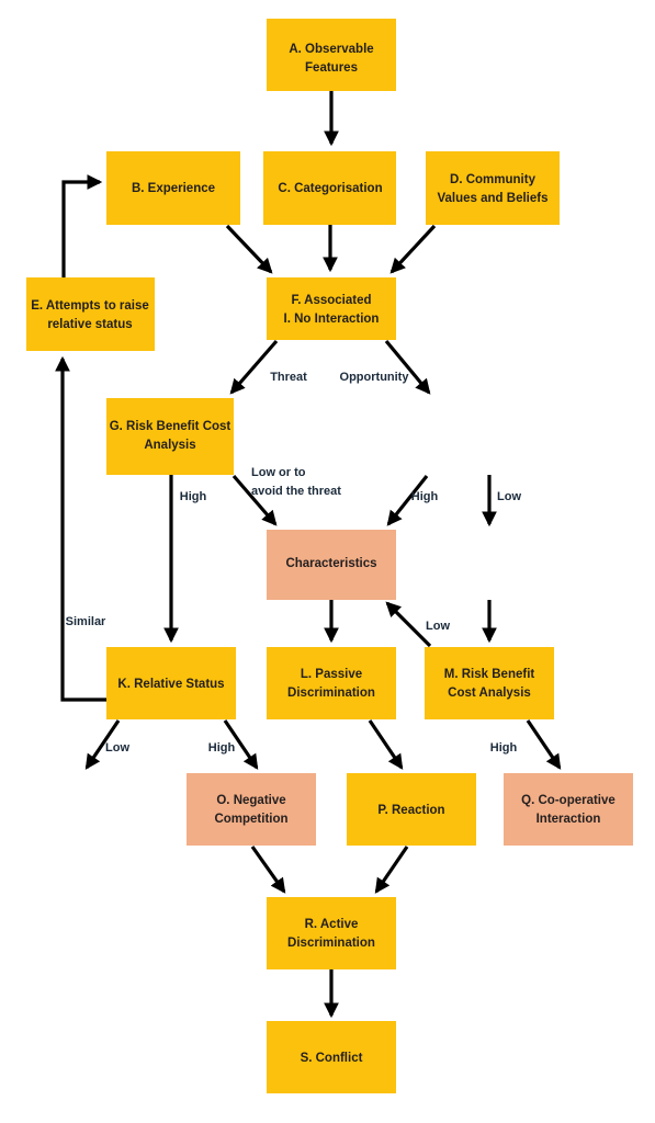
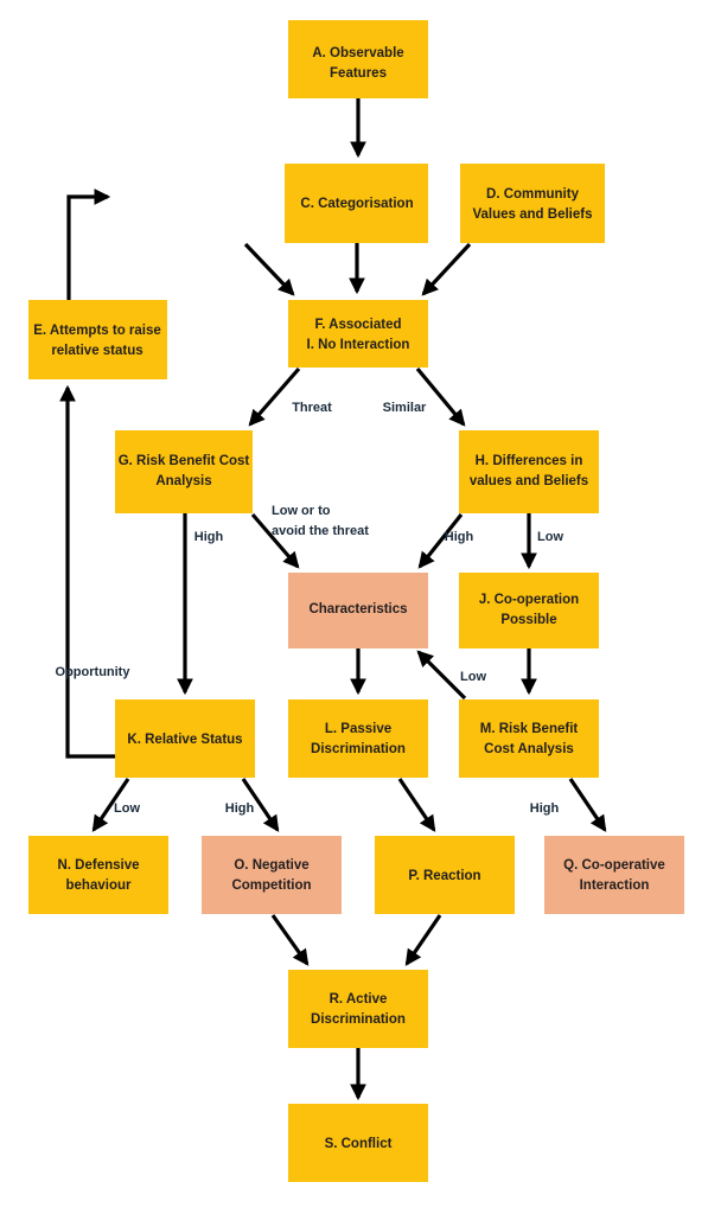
  A. Observable
  Features
- B. Experience
  C. Categorisation
  D. Community
  Values and Beliefs
  E. Attempts to raise
  relative status
  F. Associated
  I. No Interaction
  G. Risk Benefit Cost
  Analysis
+ H. Differences in
+ values and Beliefs
  Characteristics
+ J. Co-operation
+ Possible
  K. Relative Status
  L. Passive
  Discrimination
  M. Risk Benefit
  Cost Analysis
+ N. Defensive
+ behaviour
  O. Negative
  Competition
  P. Reaction
  Q. Co-operative
  Interaction
  R. Active
  Discrimination
  S. Conflict
  Threat
- Opportunity
+ Similar
  High
  Low or to
  avoid the threat
  High
  Low
  Low
- Similar
+ Opportunity
  Low
  High
  High
